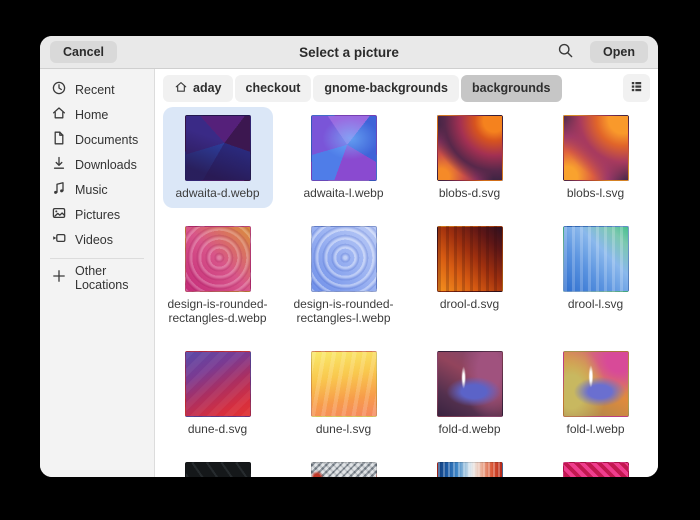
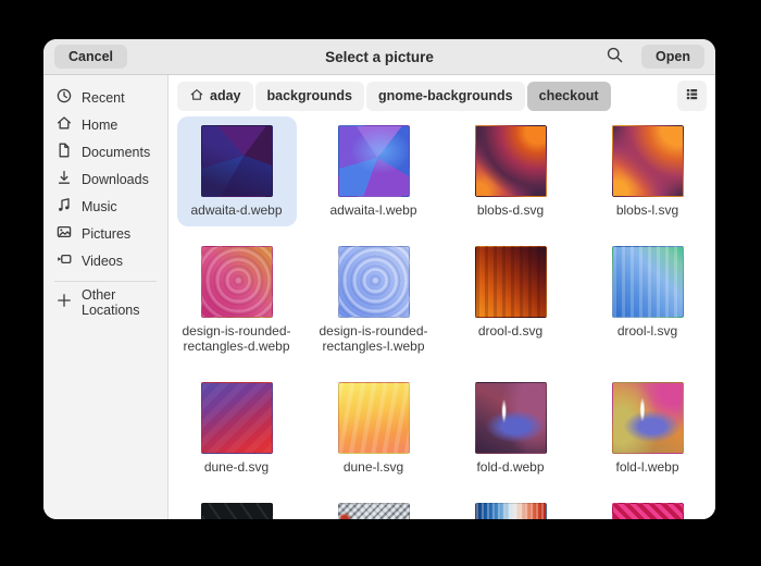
  Cancel
  Select a picture
  Open
  Recent
  Home
  Documents
  Downloads
  Music
  Pictures
  Videos
  Other Locations
  aday
- checkout
+ backgrounds
  gnome-backgrounds
- backgrounds
+ checkout
  adwaita-d.webp
  adwaita-l.webp
  blobs-d.svg
  blobs-l.svg
  design-is-rounded-rectangles-d.webp
  design-is-rounded-rectangles-l.webp
  drool-d.svg
  drool-l.svg
  dune-d.svg
  dune-l.svg
  fold-d.webp
  fold-l.webp
